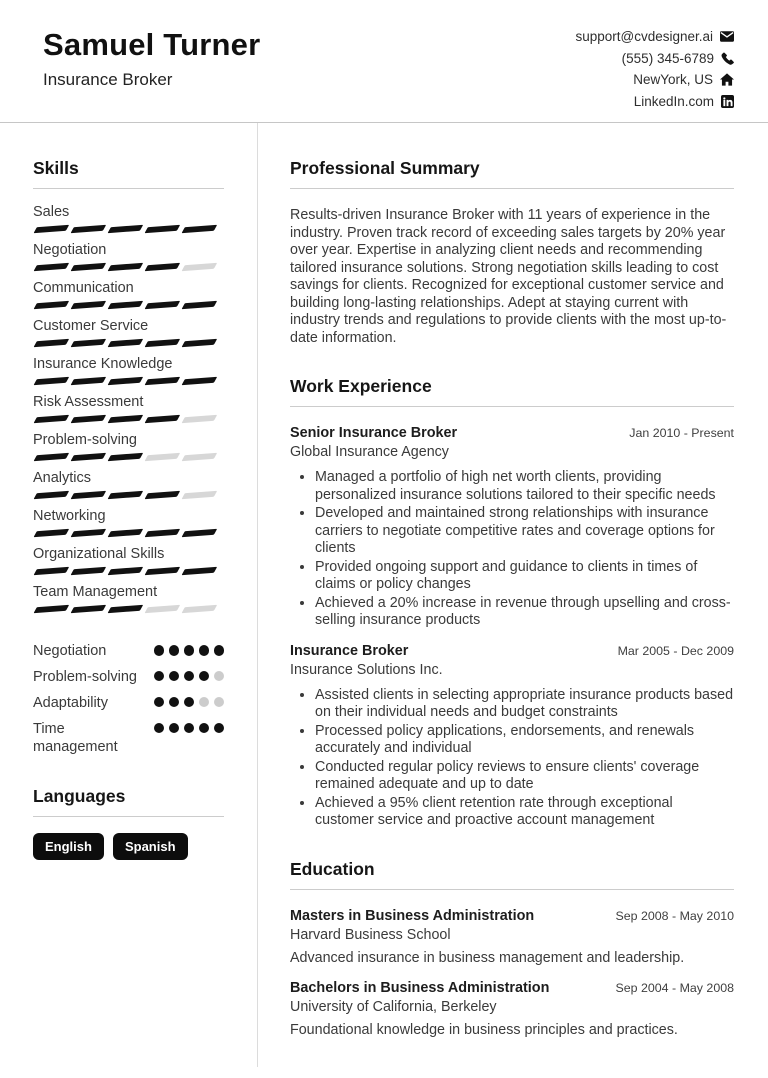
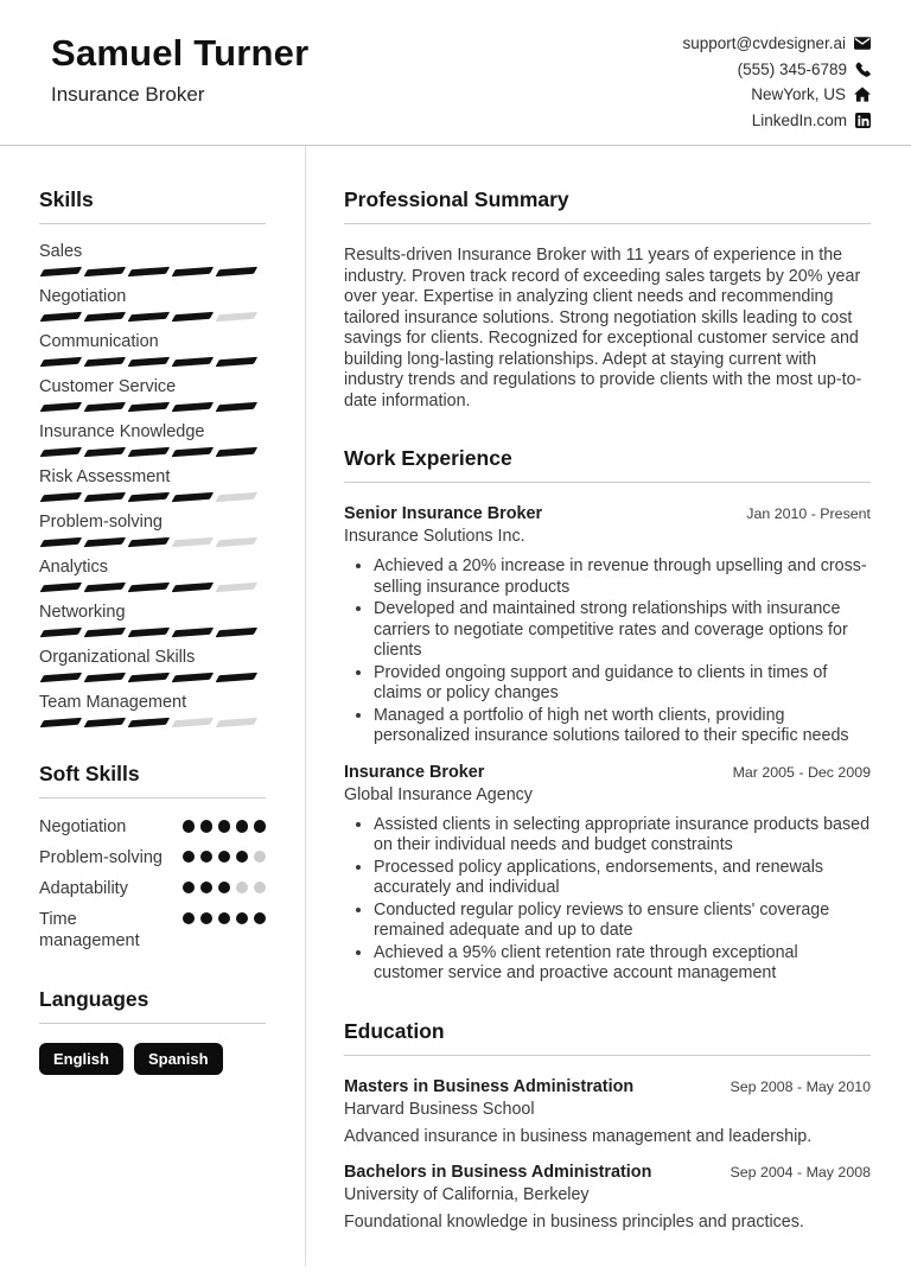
  Samuel Turner
  Insurance Broker
  support@cvdesigner.ai
  (555) 345-6789
  NewYork, US
  LinkedIn.com
  Skills
  Sales
  Negotiation
  Communication
  Customer Service
  Insurance Knowledge
  Risk Assessment
  Problem-solving
  Analytics
  Networking
  Organizational Skills
  Team Management
+ Soft Skills
  Negotiation
  Problem-solving
  Adaptability
  Time management
  Languages
  English
  Spanish
  Professional Summary
  Results-driven Insurance Broker with 11 years of experience in the industry. Proven track record of exceeding sales targets by 20% year over year. Expertise in analyzing client needs and recommending tailored insurance solutions. Strong negotiation skills leading to cost savings for clients. Recognized for exceptional customer service and building long-lasting relationships. Adept at staying current with industry trends and regulations to provide clients with the most up-to-date information.
  Work Experience
  Senior Insurance Broker
  Jan 2010 - Present
- Global Insurance Agency
+ Insurance Solutions Inc.
- Managed a portfolio of high net worth clients, providing personalized insurance solutions tailored to their specific needs
+ Achieved a 20% increase in revenue through upselling and cross-selling insurance products
  Developed and maintained strong relationships with insurance carriers to negotiate competitive rates and coverage options for clients
  Provided ongoing support and guidance to clients in times of claims or policy changes
- Achieved a 20% increase in revenue through upselling and cross-selling insurance products
+ Managed a portfolio of high net worth clients, providing personalized insurance solutions tailored to their specific needs
  Insurance Broker
  Mar 2005 - Dec 2009
- Insurance Solutions Inc.
+ Global Insurance Agency
  Assisted clients in selecting appropriate insurance products based on their individual needs and budget constraints
  Processed policy applications, endorsements, and renewals accurately and individual
  Conducted regular policy reviews to ensure clients' coverage remained adequate and up to date
  Achieved a 95% client retention rate through exceptional customer service and proactive account management
  Education
  Masters in Business Administration
  Sep 2008 - May 2010
  Harvard Business School
  Advanced insurance in business management and leadership.
  Bachelors in Business Administration
  Sep 2004 - May 2008
  University of California, Berkeley
  Foundational knowledge in business principles and practices.
